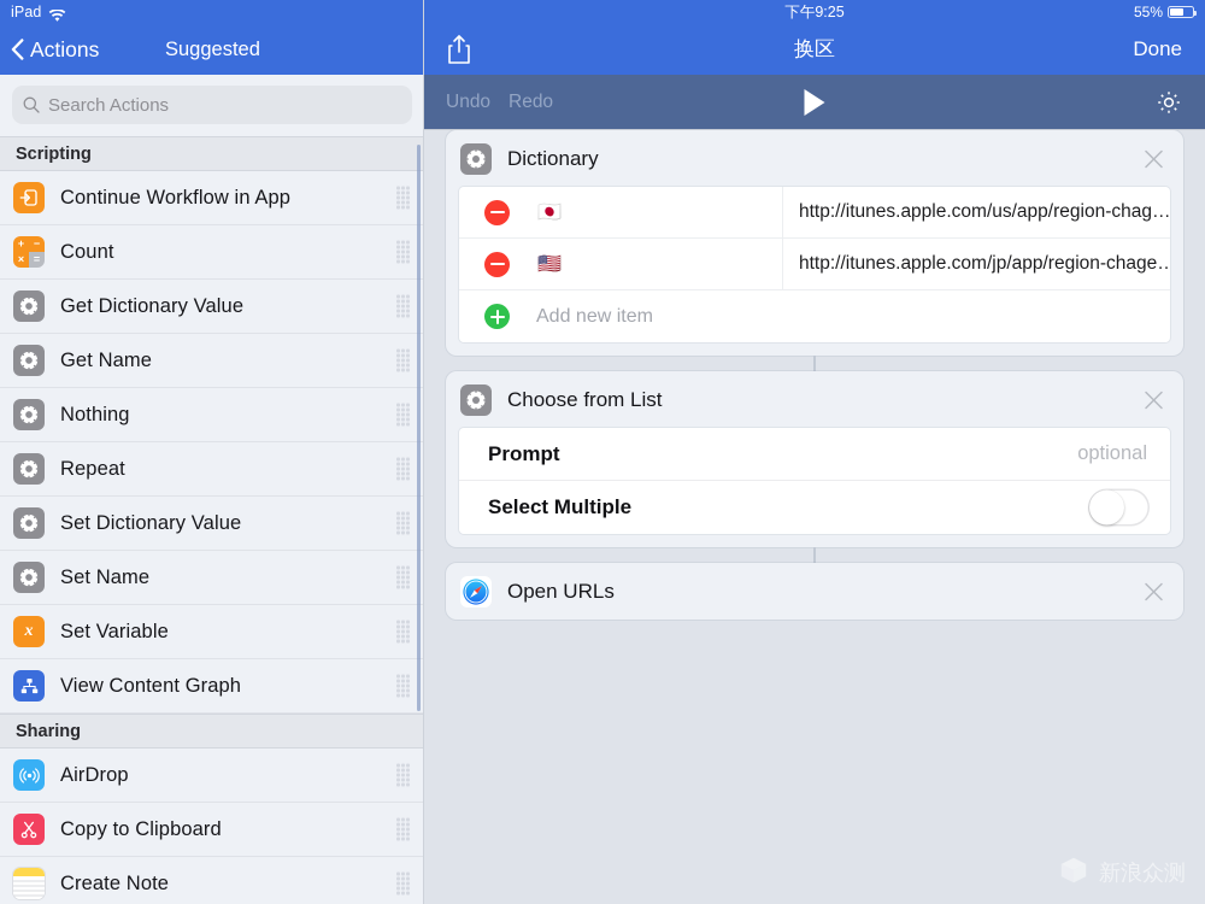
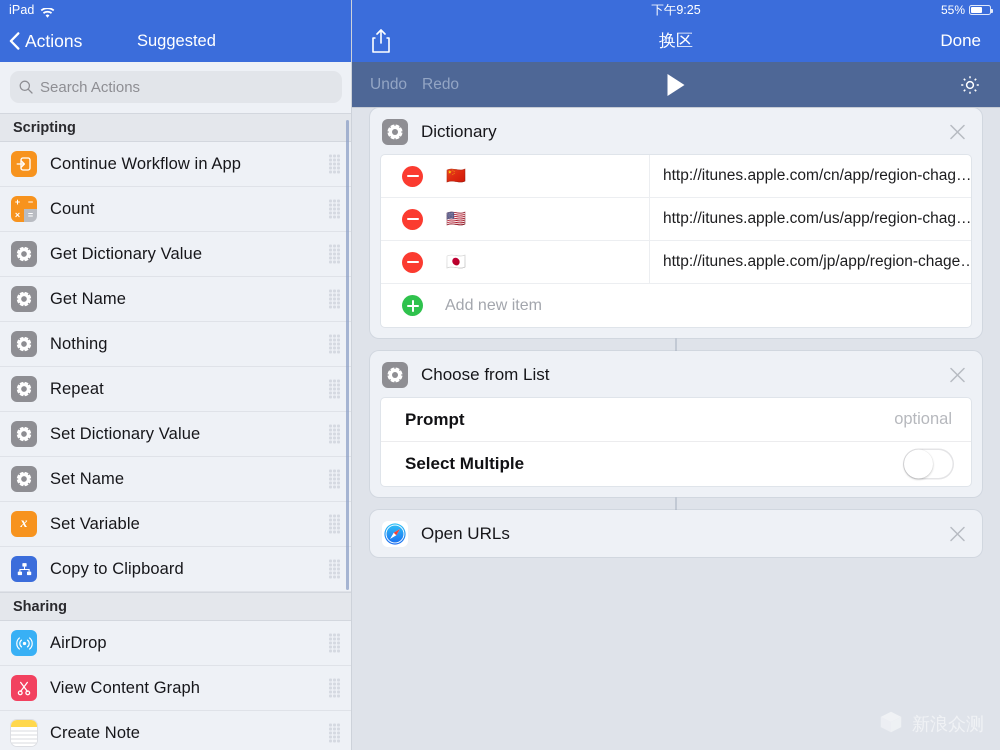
  iPad
  Actions
  Suggested
  Search Actions
  Scripting
  Continue Workflow in App
  +
  −
  ×
  =
  Count
  Get Dictionary Value
  Get Name
  Nothing
  Repeat
  Set Dictionary Value
  Set Name
  x
  Set Variable
- View Content Graph
+ Copy to Clipboard
  Sharing
  AirDrop
- Copy to Clipboard
+ View Content Graph
  Create Note
  下午9:25
  55%
  换区
  Done
  Undo
  Redo
  Dictionary
+ 🇨🇳
+ http://itunes.apple.com/cn/app/region-chag…
- 🇯🇵
+ 🇺🇸
  http://itunes.apple.com/us/app/region-chag…
- 🇺🇸
+ 🇯🇵
  http://itunes.apple.com/jp/app/region-chage…
  Add new item
  Choose from List
  Prompt
  optional
  Select Multiple
  Open URLs
